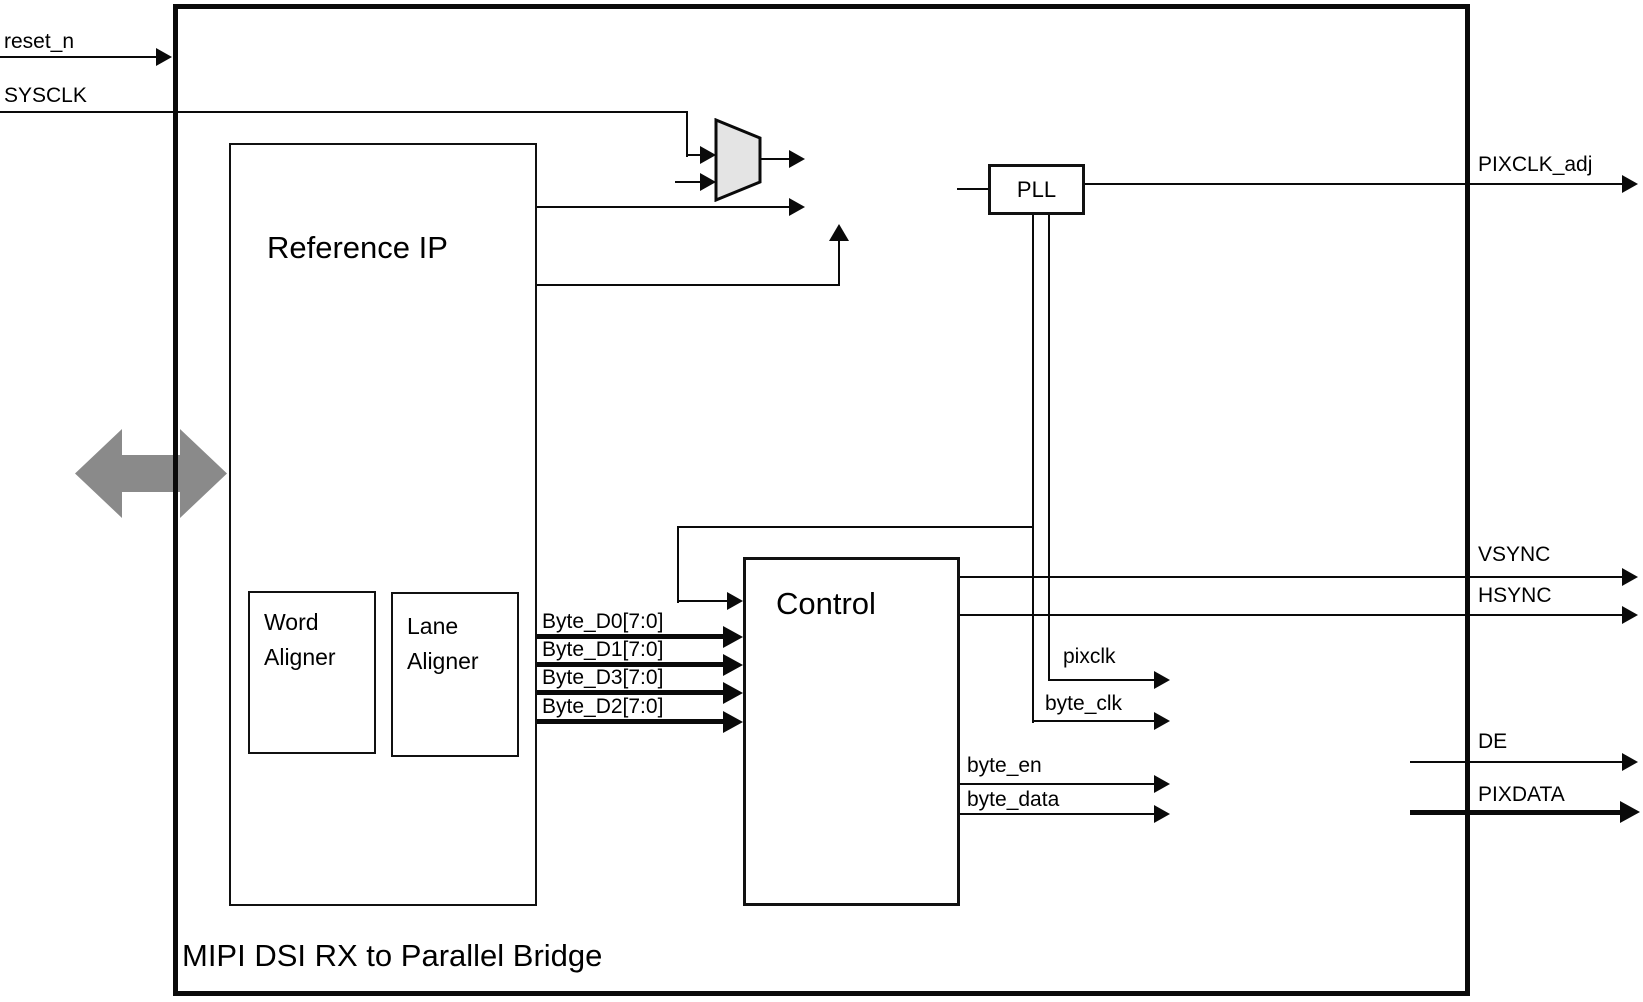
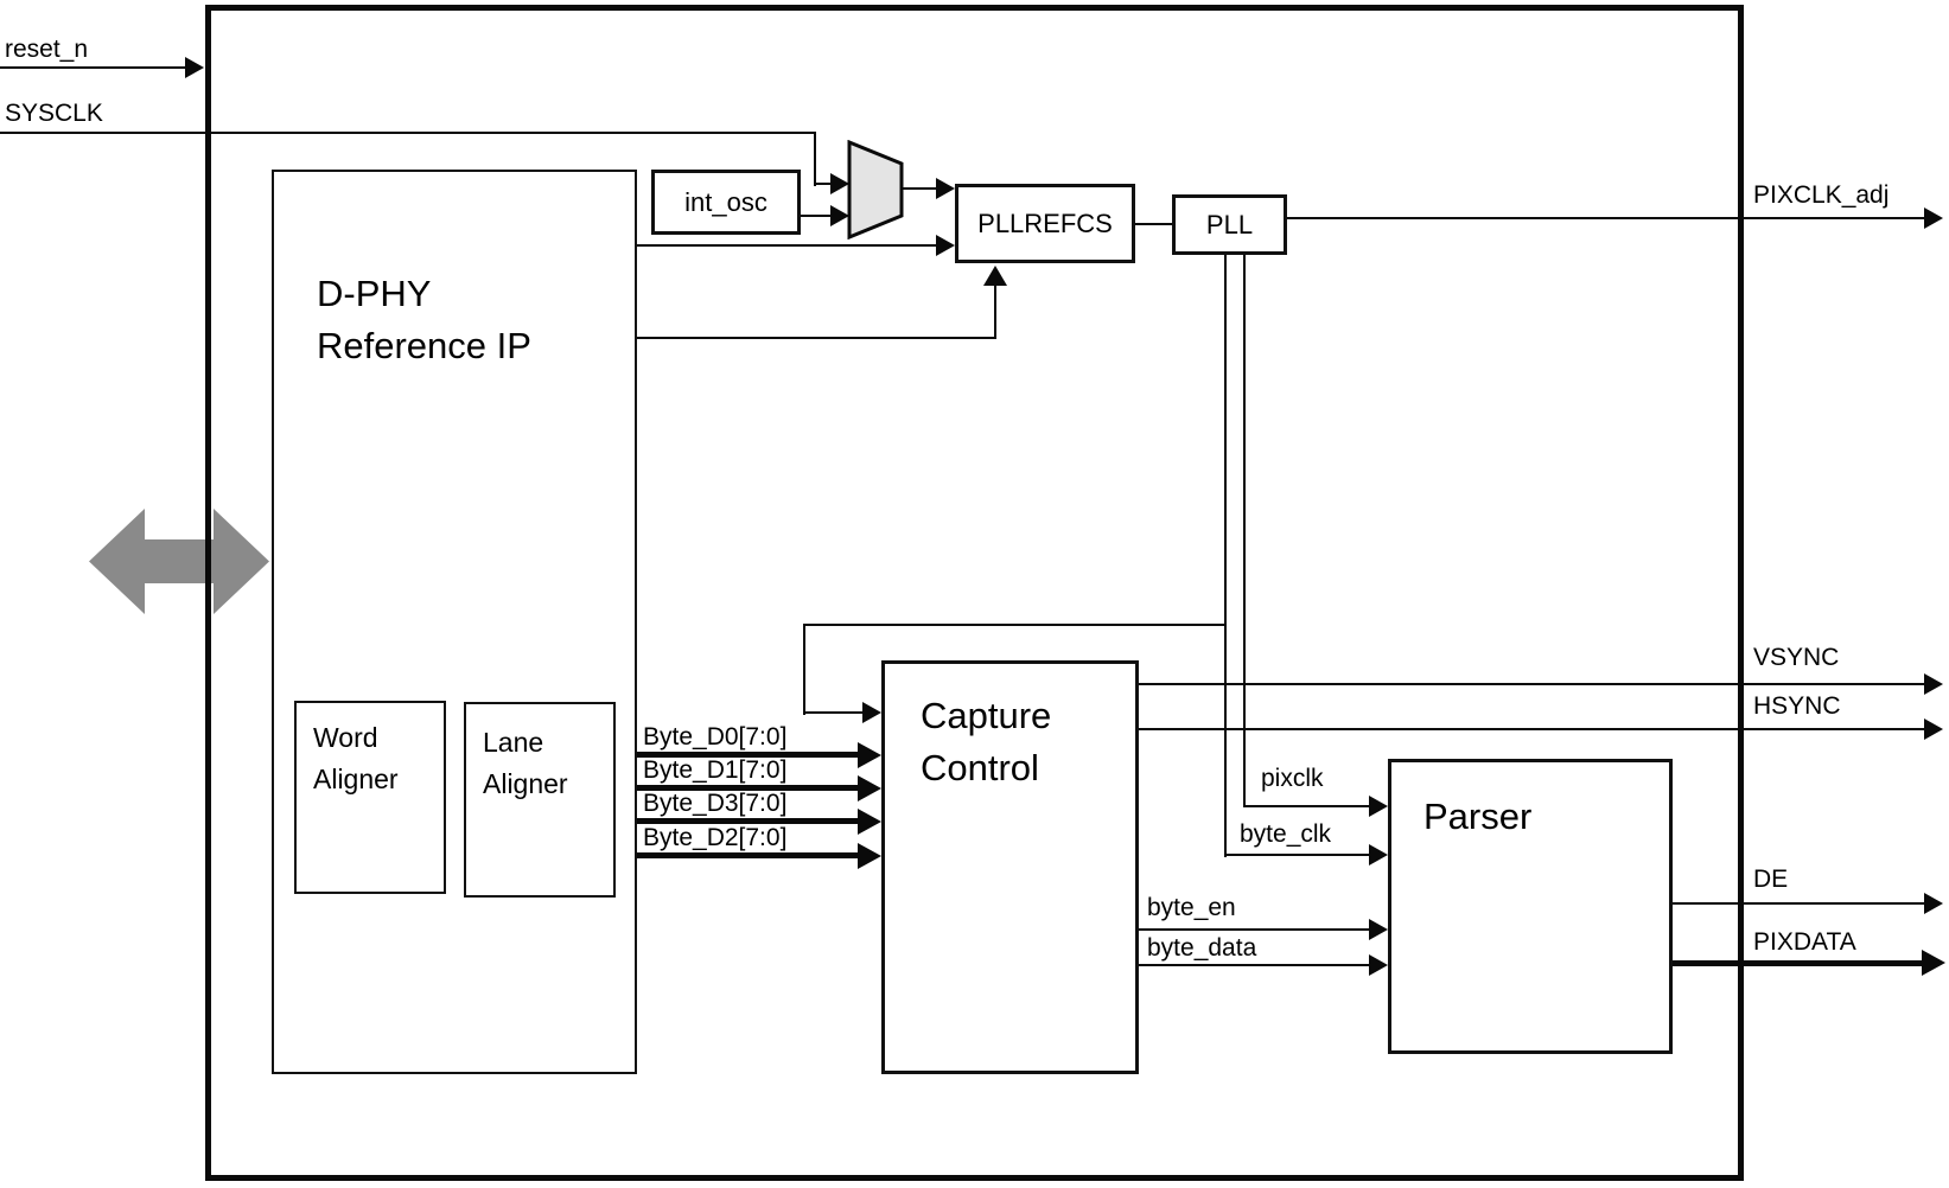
- MIPI DSI RX to Parallel Bridge
  reset_n
  SYSCLK
+ D-PHY
  Reference IP
  Word
  Aligner
  Lane
  Aligner
+ int_osc
+ PLLREFCS
  PLL
  PIXCLK_adj
+ Capture
  Control
  Byte_D0[7:0]
  Byte_D1[7:0]
  Byte_D3[7:0]
  Byte_D2[7:0]
  VSYNC
  HSYNC
  pixclk
  byte_clk
  byte_en
  byte_data
+ Parser
  DE
  PIXDATA
